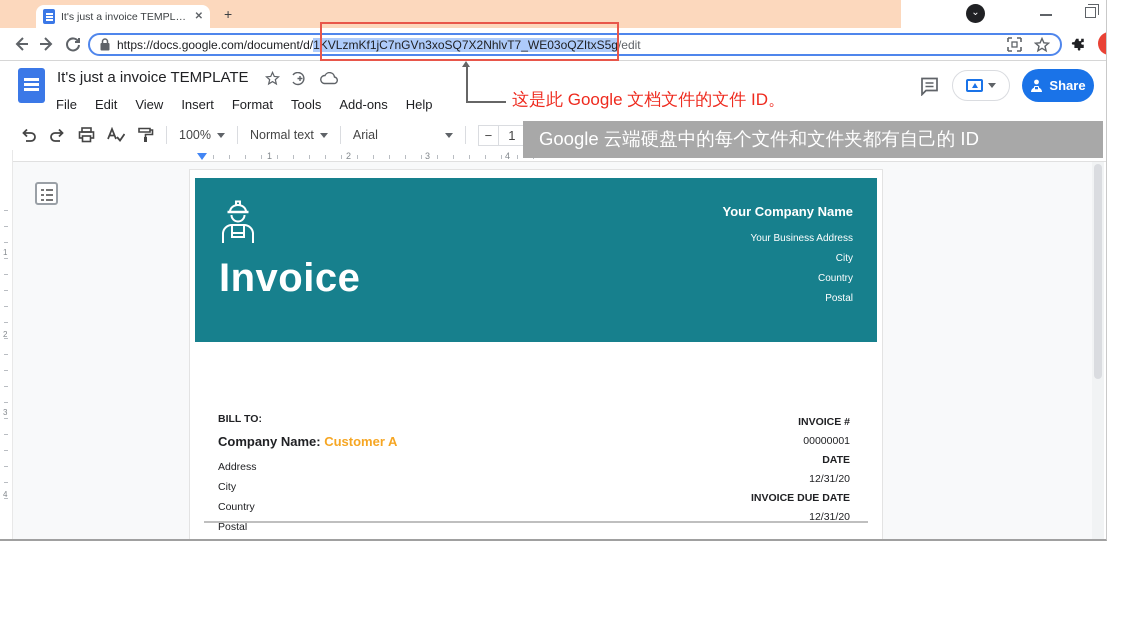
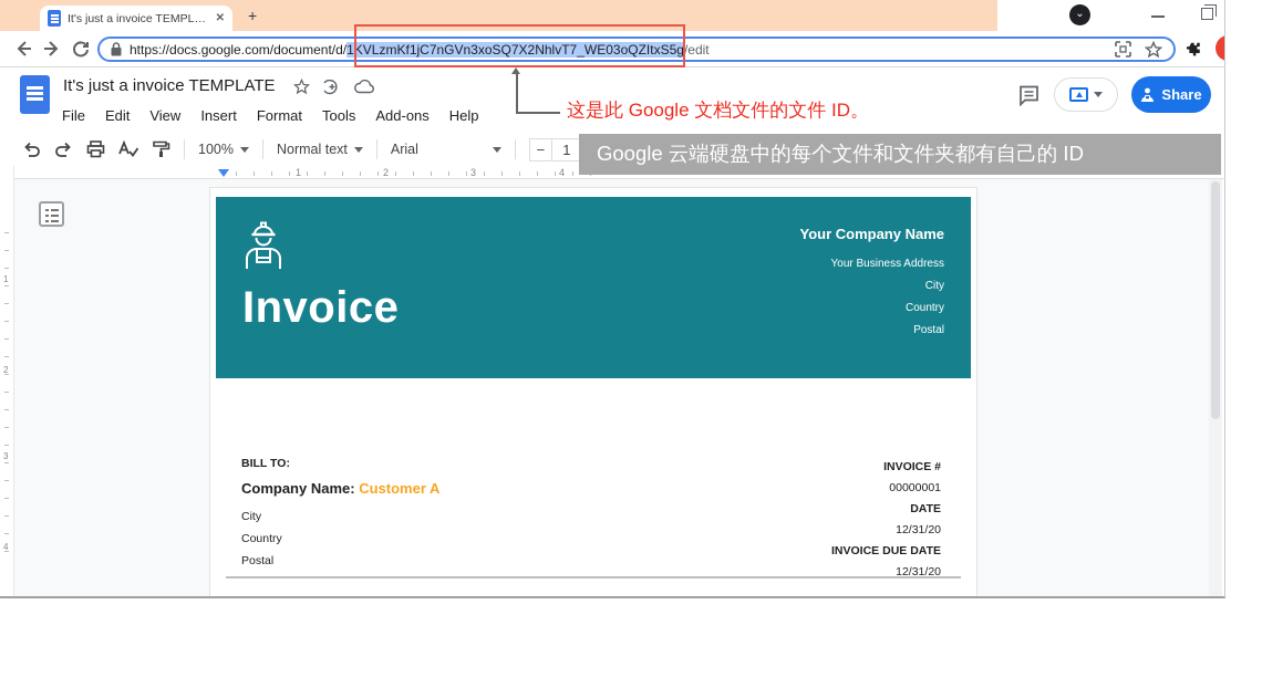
  It's just a invoice TEMPLAT
  ✕
  +
  ⌄
  https://docs.google.com/document/d/1KVLzmKf1jC7nGVn3xoSQ7X2NhlvT7_WE03oQZItxS5g/edit
  It's just a invoice TEMPLATE
  File
  Edit
  View
  Insert
  Format
  Tools
  Add-ons
  Help
  Share
  100%
  Normal text
  Arial
  −
  1
  1
  2
  3
  4
  1
  2
  3
  4
  Invoice
  Your Company Name
  Your Business Address
  City
  Country
  Postal
  BILL TO:
  Company Name: Customer A
- Address
  City
  Country
  Postal
  INVOICE #
  00000001
  DATE
  12/31/20
  INVOICE DUE DATE
  12/31/20
  这是此 Google 文档文件的文件 ID。
  Google 云端硬盘中的每个文件和文件夹都有自己的 ID
